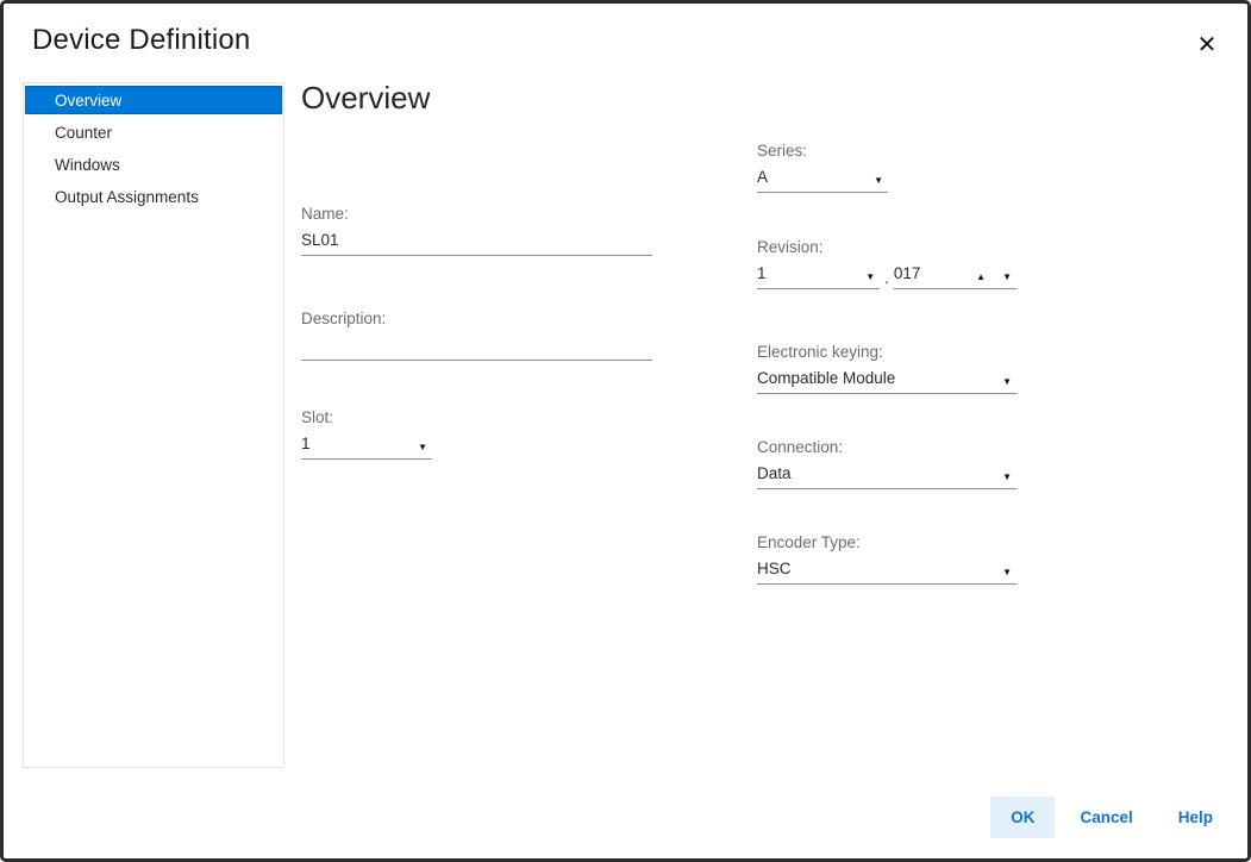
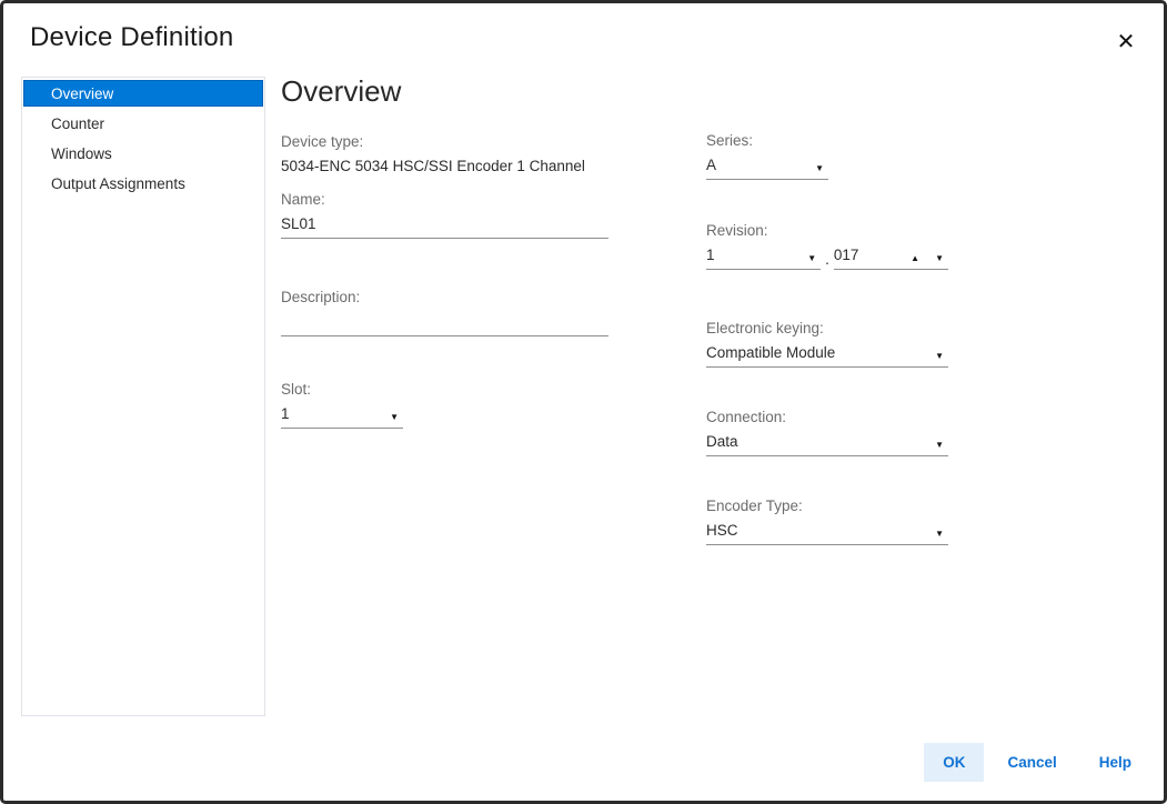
  Device Definition
  ✕
  Overview
  Counter
  Windows
  Output Assignments
  Overview
+ Device type:
+ 5034-ENC 5034 HSC/SSI Encoder 1 Channel
  Name:
  SL01
  Description:
  Slot:
  1
  ▼
  Series:
  A
  ▼
  Revision:
  1
  ▼
  .
  017
  ▲ ▼
  Electronic keying:
  Compatible Module
  ▼
  Connection:
  Data
  ▼
  Encoder Type:
  HSC
  ▼
  OK
  Cancel
  Help
